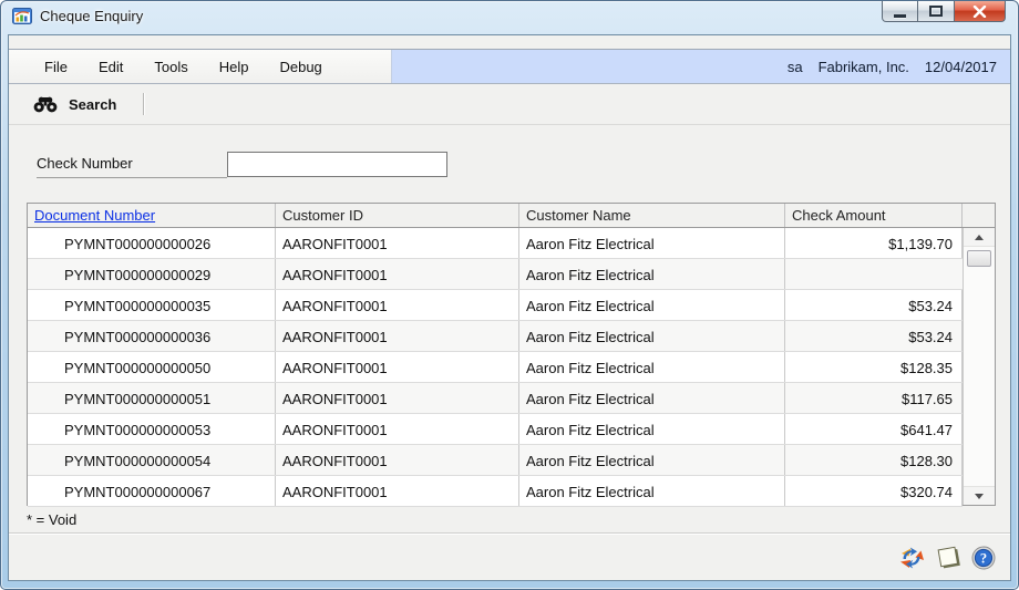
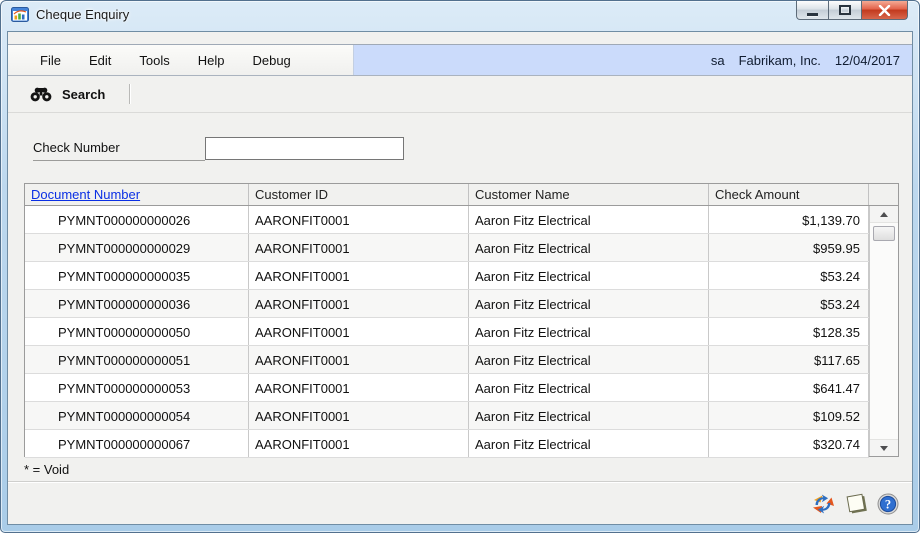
  Cheque Enquiry
  File
  Edit
  Tools
  Help
  Debug
  sa
  Fabrikam, Inc.
  12/04/2017
  Search
  Check Number
  Document Number
  Customer ID
  Customer Name
  Check Amount
  PYMNT000000000026
  AARONFIT0001
  Aaron Fitz Electrical
  $1,139.70
  PYMNT000000000029
  AARONFIT0001
  Aaron Fitz Electrical
+ $959.95
  PYMNT000000000035
  AARONFIT0001
  Aaron Fitz Electrical
  $53.24
  PYMNT000000000036
  AARONFIT0001
  Aaron Fitz Electrical
  $53.24
  PYMNT000000000050
  AARONFIT0001
  Aaron Fitz Electrical
  $128.35
  PYMNT000000000051
  AARONFIT0001
  Aaron Fitz Electrical
  $117.65
  PYMNT000000000053
  AARONFIT0001
  Aaron Fitz Electrical
  $641.47
  PYMNT000000000054
  AARONFIT0001
  Aaron Fitz Electrical
- $128.30
+ $109.52
  PYMNT000000000067
  AARONFIT0001
  Aaron Fitz Electrical
  $320.74
  * = Void
  ?
